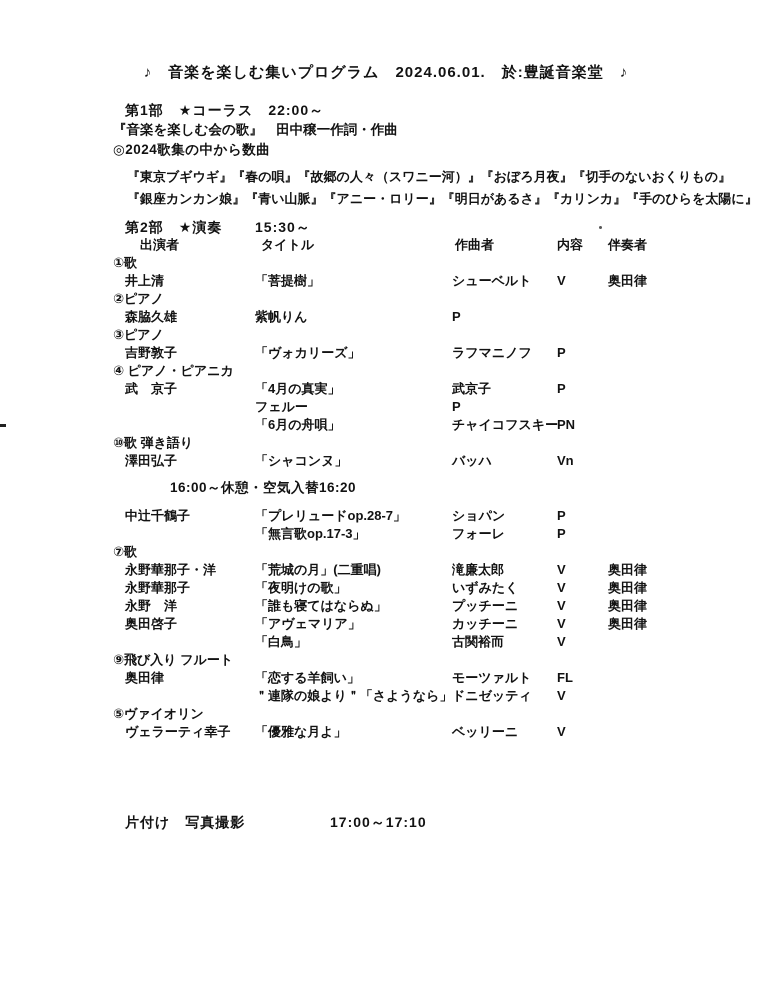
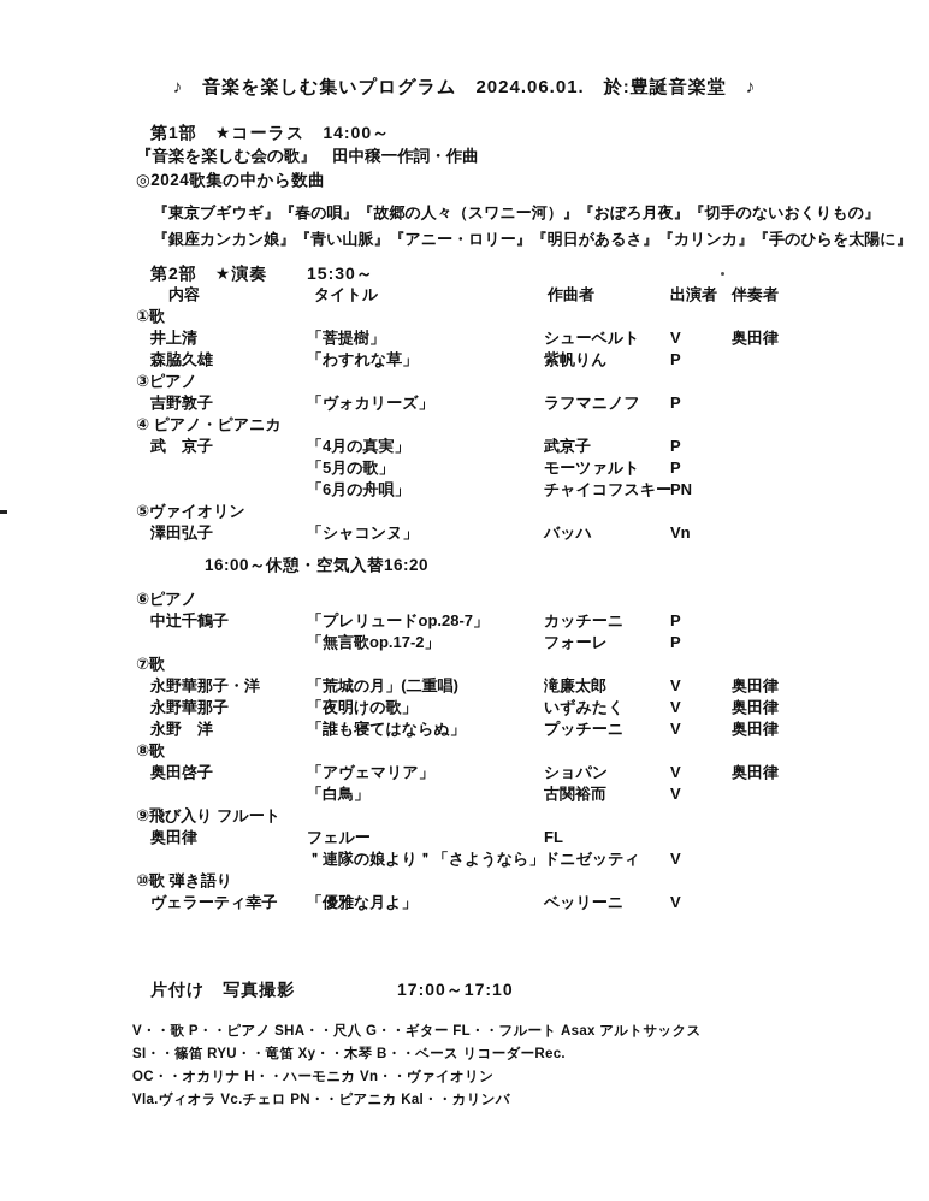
  ♪ 音楽を楽しむ集いプログラム 2024.06.01. 於:豊誕音楽堂 ♪
- 第1部 ★コーラス 22:00～
+ 第1部 ★コーラス 14:00～
  『音楽を楽しむ会の歌』 田中穣一作詞・作曲
  ◎2024歌集の中から数曲
  『東京ブギウギ』『春の唄』『故郷の人々（スワニー河）』『おぼろ月夜』『切手のないおくりもの』
  『銀座カンカン娘』『青い山脈』『アニー・ロリー』『明日があるさ』『カリンカ』『手のひらを太陽に』
  第2部 ★演奏
  15:30～
- 出演者
+ 内容
  タイトル
  作曲者
- 内容
+ 出演者
  伴奏者
  ①歌
  井上清
  「菩提樹」
  シューベルト
  V
  奥田律
- ②ピアノ
  森脇久雄
+ 「わすれな草」
  紫帆りん
  P
  ③ピアノ
  吉野敦子
  「ヴォカリーズ」
  ラフマニノフ
  P
  ④ ピアノ・ピアニカ
  武 京子
  「4月の真実」
  武京子
  P
+ 「5月の歌」
- フェルー
+ モーツァルト
  P
  「6月の舟唄」
  チャイコフスキー
  PN
- ⑩歌 弾き語り
+ ⑤ヴァイオリン
  澤田弘子
  「シャコンヌ」
  バッハ
  Vn
  16:00～休憩・空気入替16:20
+ ⑥ピアノ
  中辻千鶴子
  「プレリュードop.28-7」
- ショパン
+ カッチーニ
  P
- 「無言歌op.17-3」
+ 「無言歌op.17-2」
  フォーレ
  P
  ⑦歌
  永野華那子・洋
  「荒城の月」(二重唱)
  滝廉太郎
  V
  奥田律
  永野華那子
  「夜明けの歌」
  いずみたく
  V
  奥田律
  永野 洋
  「誰も寝てはならぬ」
  プッチーニ
  V
  奥田律
+ ⑧歌
  奥田啓子
  「アヴェマリア」
- カッチーニ
+ ショパン
  V
  奥田律
  「白鳥」
  古関裕而
  V
  ⑨飛び入り フルート
  奥田律
- 「恋する羊飼い」
- モーツァルト
+ フェルー
  FL
  ＂連隊の娘より＂「さようなら」
  ドニゼッティ
  V
- ⑤ヴァイオリン
+ ⑩歌 弾き語り
  ヴェラーティ幸子
  「優雅な月よ」
  ベッリーニ
  V
  片付け 写真撮影
  17:00～17:10
+ V・・歌 P・・ピアノ SHA・・尺八 G・・ギター FL・・フルート Asax アルトサックス
+ SI・・篠笛 RYU・・竜笛 Xy・・木琴 B・・ベース リコーダーRec.
+ OC・・オカリナ H・・ハーモニカ Vn・・ヴァイオリン
+ Vla.ヴィオラ Vc.チェロ PN・・ピアニカ Kal・・カリンバ
